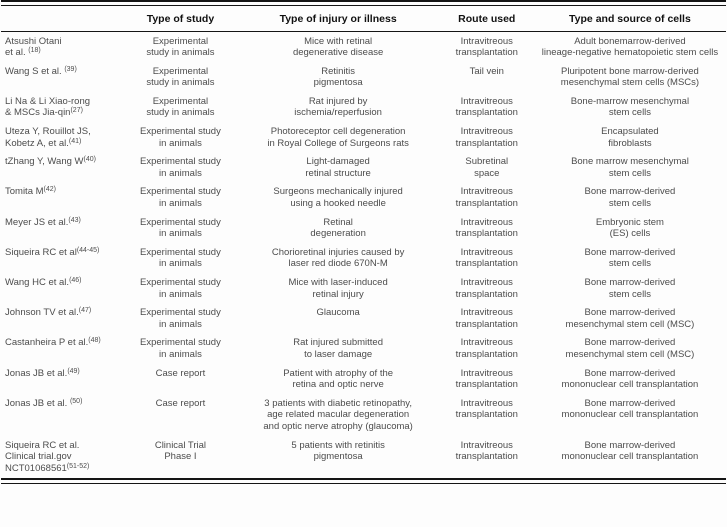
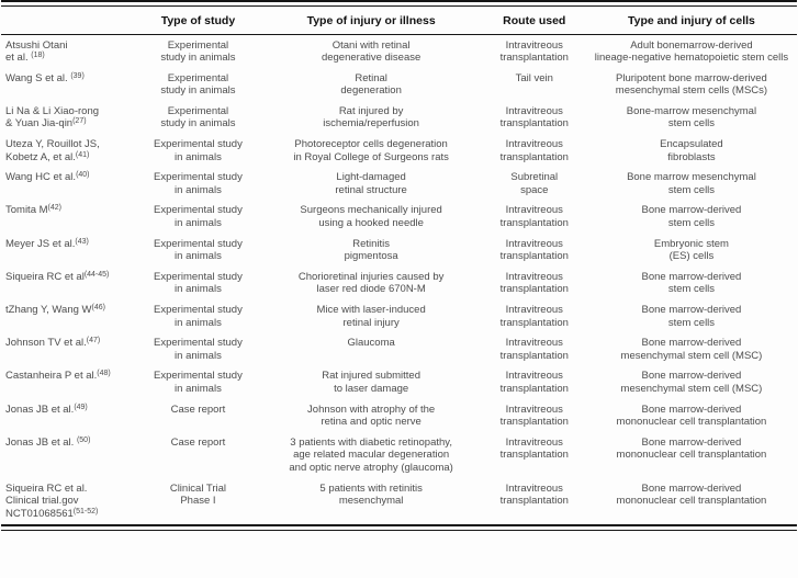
- 	Type of study	Type of injury or illness	Route used	Type and source of cells
+ 	Type of study	Type of injury or illness	Route used	Type and injury of cells
- Atsushi Otani et al.	Experimental study in animals	Mice with retinal degenerative disease	Intravitreous transplantation	Adult bonemarrow-derived lineage-negative hematopoietic stem cells
+ Atsushi Otani et al.	Experimental study in animals	Otani with retinal degenerative disease	Intravitreous transplantation	Adult bonemarrow-derived lineage-negative hematopoietic stem cells
- Wang S et al.	Experimental study in animals	Retinitis pigmentosa	Tail vein	Pluripotent bone marrow-derived mesenchymal stem cells (MSCs)
+ Wang S et al.	Experimental study in animals	Retinal degeneration	Tail vein	Pluripotent bone marrow-derived mesenchymal stem cells (MSCs)
- Li Na & Li Xiao-rong & MSCs Jia-qin	Experimental study in animals	Rat injured by ischemia/reperfusion	Intravitreous transplantation	Bone-marrow mesenchymal stem cells
+ Li Na & Li Xiao-rong & Yuan Jia-qin	Experimental study in animals	Rat injured by ischemia/reperfusion	Intravitreous transplantation	Bone-marrow mesenchymal stem cells
- Uteza Y, Rouillot JS, Kobetz A, et al.	Experimental study in animals	Photoreceptor cell degeneration in Royal College of Surgeons rats	Intravitreous transplantation	Encapsulated fibroblasts
+ Uteza Y, Rouillot JS, Kobetz A, et al.	Experimental study in animals	Photoreceptor cells degeneration in Royal College of Surgeons rats	Intravitreous transplantation	Encapsulated fibroblasts
- tZhang Y, Wang W	Experimental study in animals	Light-damaged retinal structure	Subretinal space	Bone marrow mesenchymal stem cells
+ Wang HC et al.	Experimental study in animals	Light-damaged retinal structure	Subretinal space	Bone marrow mesenchymal stem cells
  Tomita M	Experimental study in animals	Surgeons mechanically injured using a hooked needle	Intravitreous transplantation	Bone marrow-derived stem cells
- Meyer JS et al.	Experimental study in animals	Retinal degeneration	Intravitreous transplantation	Embryonic stem (ES) cells
+ Meyer JS et al.	Experimental study in animals	Retinitis pigmentosa	Intravitreous transplantation	Embryonic stem (ES) cells
  Siqueira RC et al	Experimental study in animals	Chorioretinal injuries caused by laser red diode 670N-M	Intravitreous transplantation	Bone marrow-derived stem cells
- Wang HC et al.	Experimental study in animals	Mice with laser-induced retinal injury	Intravitreous transplantation	Bone marrow-derived stem cells
+ tZhang Y, Wang W	Experimental study in animals	Mice with laser-induced retinal injury	Intravitreous transplantation	Bone marrow-derived stem cells
  Johnson TV et al.	Experimental study in animals	Glaucoma	Intravitreous transplantation	Bone marrow-derived mesenchymal stem cell (MSC)
  Castanheira P et al.	Experimental study in animals	Rat injured submitted to laser damage	Intravitreous transplantation	Bone marrow-derived mesenchymal stem cell (MSC)
- Jonas JB et al.	Case report	Patient with atrophy of the retina and optic nerve	Intravitreous transplantation	Bone marrow-derived mononuclear cell transplantation
+ Jonas JB et al.	Case report	Johnson with atrophy of the retina and optic nerve	Intravitreous transplantation	Bone marrow-derived mononuclear cell transplantation
  Jonas JB et al.	Case report	3 patients with diabetic retinopathy, age related macular degeneration and optic nerve atrophy (glaucoma)	Intravitreous transplantation	Bone marrow-derived mononuclear cell transplantation
- Siqueira RC et al. Clinical trial.gov NCT01068561	Clinical Trial Phase I	5 patients with retinitis pigmentosa	Intravitreous transplantation	Bone marrow-derived mononuclear cell transplantation
+ Siqueira RC et al. Clinical trial.gov NCT01068561	Clinical Trial Phase I	5 patients with retinitis mesenchymal	Intravitreous transplantation	Bone marrow-derived mononuclear cell transplantation
